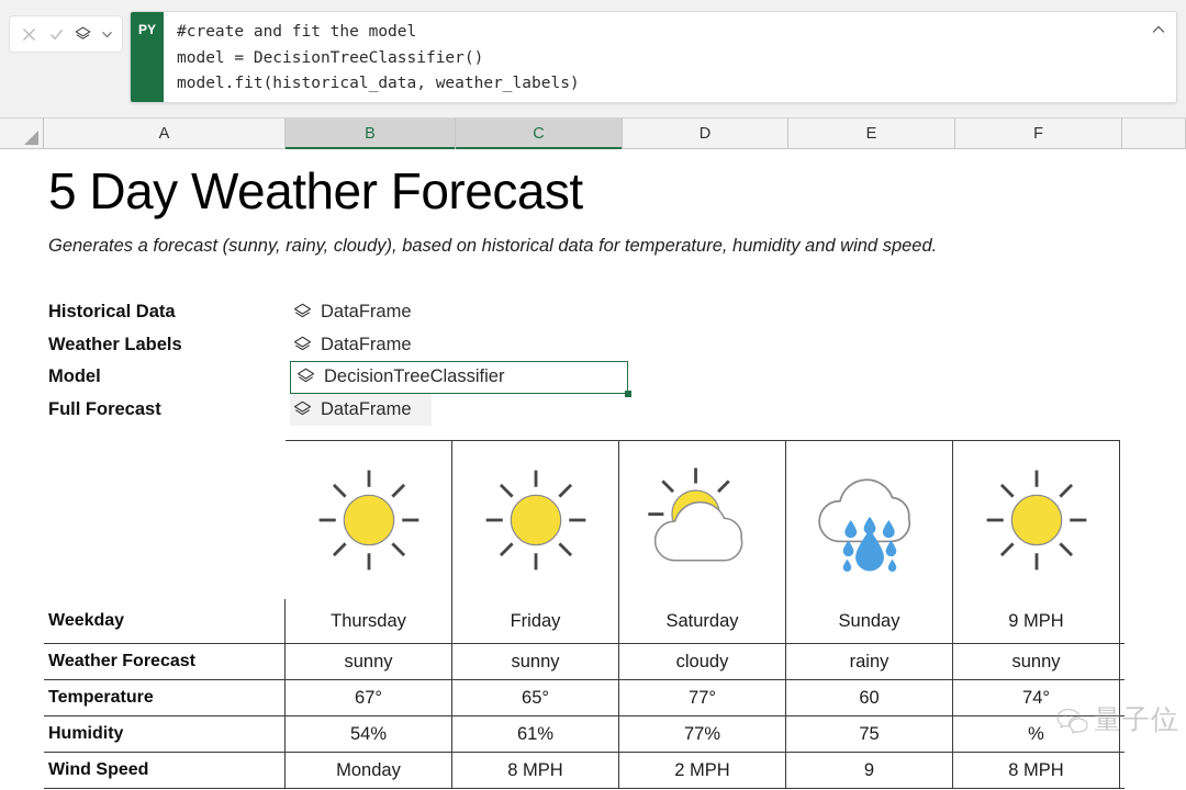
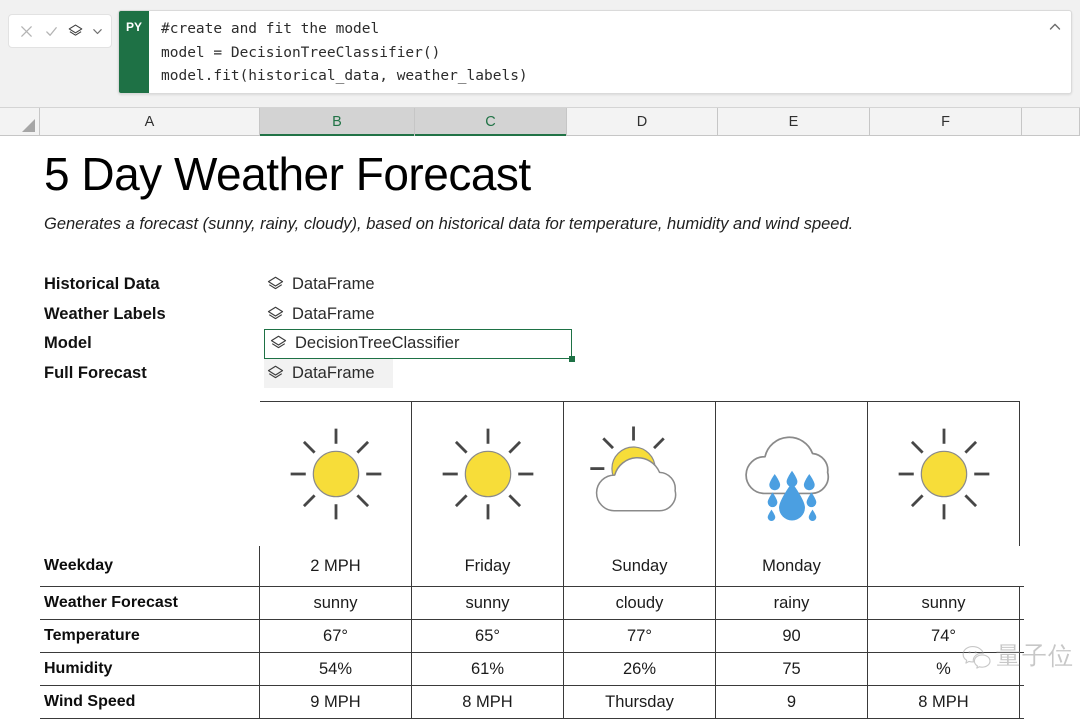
  PY
  #create and fit the model
  model = DecisionTreeClassifier()
  model.fit(historical_data, weather_labels)
  A
  B
  C
  D
  E
  F
  5 Day Weather Forecast
  Generates a forecast (sunny, rainy, cloudy), based on historical data for temperature, humidity and wind speed.
  Historical Data
  DataFrame
  Weather Labels
  DataFrame
  Model
  DecisionTreeClassifier
  Full Forecast
  DataFrame
  Weekday
- Thursday
+ 2 MPH
  Friday
- Saturday
  Sunday
- 9 MPH
+ Monday
  Weather Forecast
  sunny
  sunny
  cloudy
  rainy
  sunny
  Temperature
  67°
  65°
  77°
- 60
+ 90
  74°
  Humidity
  54%
  61%
- 77%
+ 26%
  75
  %
  Wind Speed
- Monday
+ 9 MPH
  8 MPH
- 2 MPH
+ Thursday
  9
  8 MPH
  量子位
